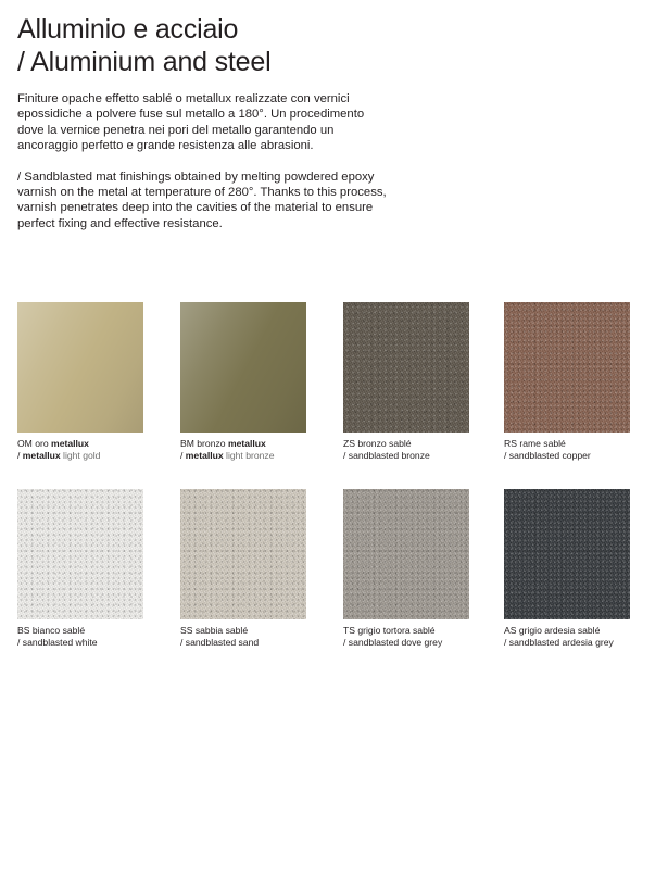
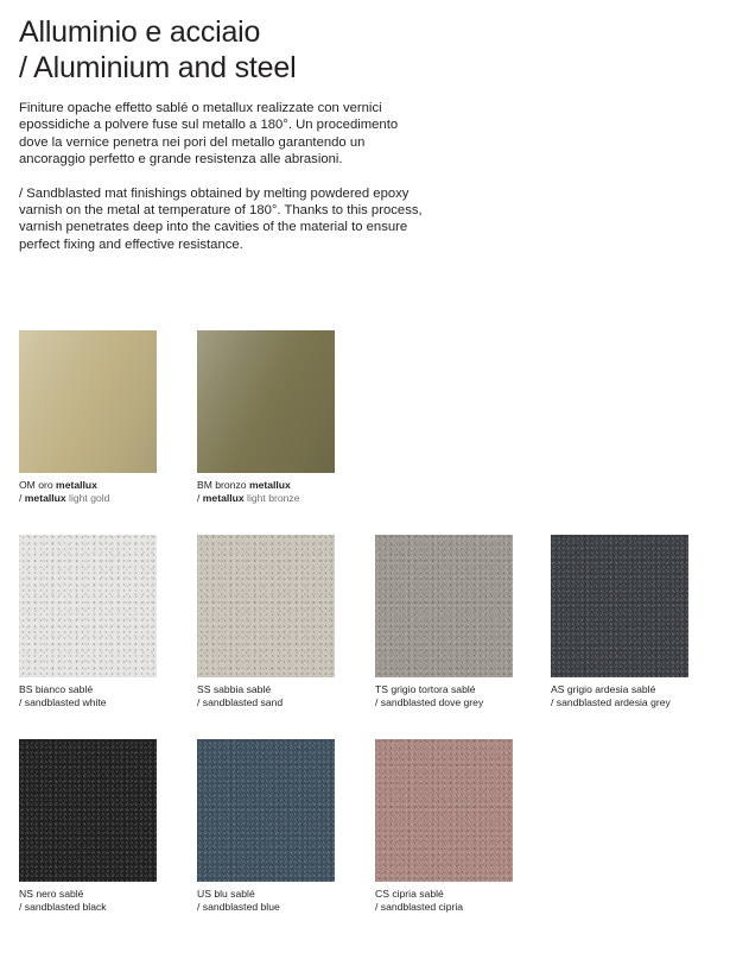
  Alluminio e acciaio
  / Aluminium and steel
  Finiture opache effetto sablé o metallux realizzate con vernici epossidiche a polvere fuse sul metallo a 180°. Un procedimento dove la vernice penetra nei pori del metallo garantendo un ancoraggio perfetto e grande resistenza alle abrasioni.
- / Sandblasted mat finishings obtained by melting powdered epoxy varnish on the metal at temperature of 280°. Thanks to this process, varnish penetrates deep into the cavities of the material to ensure perfect fixing and effective resistance.
+ / Sandblasted mat finishings obtained by melting powdered epoxy varnish on the metal at temperature of 180°. Thanks to this process, varnish penetrates deep into the cavities of the material to ensure perfect fixing and effective resistance.
  OM oro metallux
  / metallux light gold
  BM bronzo metallux
  / metallux light bronze
- ZS bronzo sablé
- / sandblasted bronze
- RS rame sablé
- / sandblasted copper
  BS bianco sablé
  / sandblasted white
  SS sabbia sablé
  / sandblasted sand
  TS grigio tortora sablé
  / sandblasted dove grey
  AS grigio ardesia sablé
  / sandblasted ardesia grey
+ NS nero sablé
+ / sandblasted black
+ US blu sablé
+ / sandblasted blue
+ CS cipria sablé
+ / sandblasted cipria
